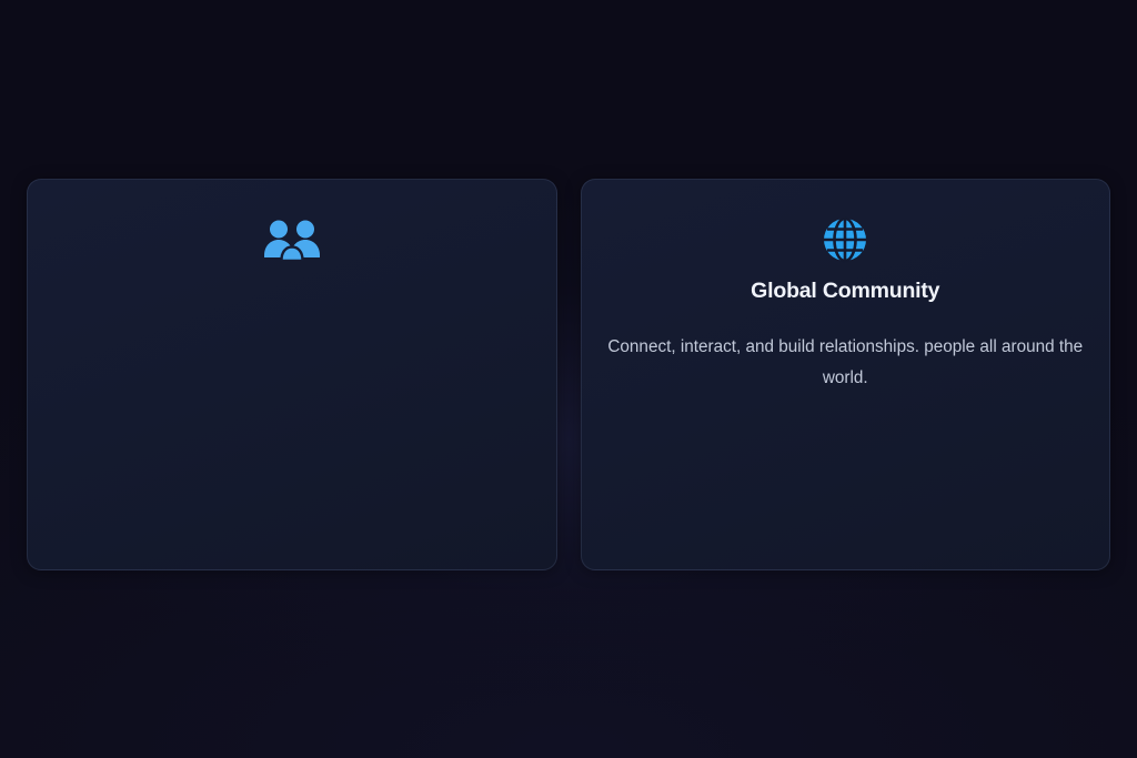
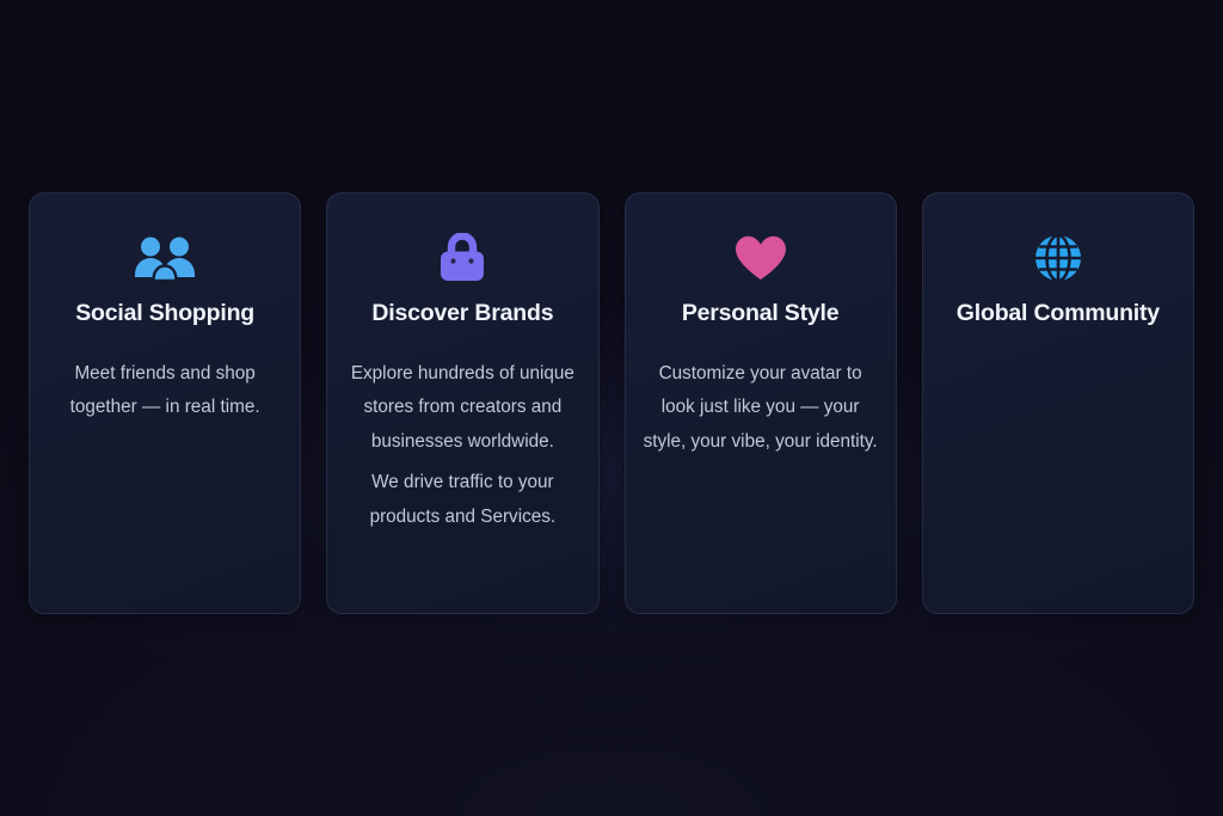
+ Social Shopping
+ Meet friends and shop together — in real time.
+ Discover Brands
+ Explore hundreds of unique stores from creators and businesses worldwide.
+ We drive traffic to your products and Services.
+ Personal Style
+ Customize your avatar to look just like you — your style, your vibe, your identity.
  Global Community
- Connect, interact, and build relationships. people all around the world.
